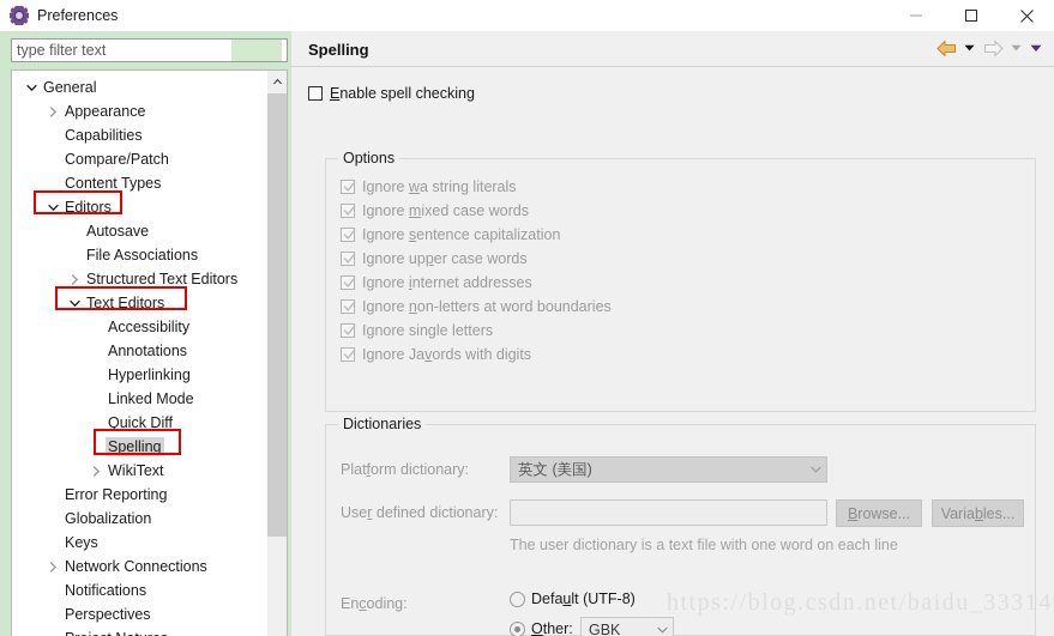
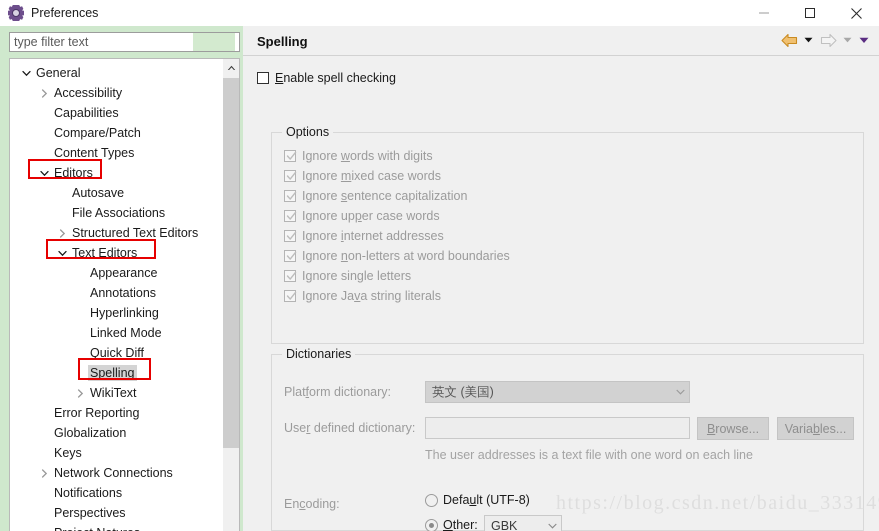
  Preferences
  type filter text
  General
- Appearance
+ Accessibility
  Capabilities
  Compare/Patch
  Content Types
  Editors
  Autosave
  File Associations
  Structured Text Editors
  Text Editors
- Accessibility
+ Appearance
  Annotations
  Hyperlinking
  Linked Mode
  Quick Diff
  Spelling
  WikiText
  Error Reporting
  Globalization
  Keys
  Network Connections
  Notifications
  Perspectives
  Spelling
  Enable spell checking
  Options
- Ignore wa string literals
+ Ignore words with digits
  Ignore mixed case words
  Ignore sentence capitalization
  Ignore upper case words
  Ignore internet addresses
  Ignore non-letters at word boundaries
  Ignore single letters
- Ignore Javords with digits
+ Ignore Java string literals
  Dictionaries
  Platform dictionary:
  英文 (美国)
  User defined dictionary:
  Browse...
  Variables...
- The user dictionary is a text file with one word on each line
+ The user addresses is a text file with one word on each line
  Encoding:
  Default (UTF-8)
  Other:
  GBK
  https://blog.csdn.net/baidu_33314
